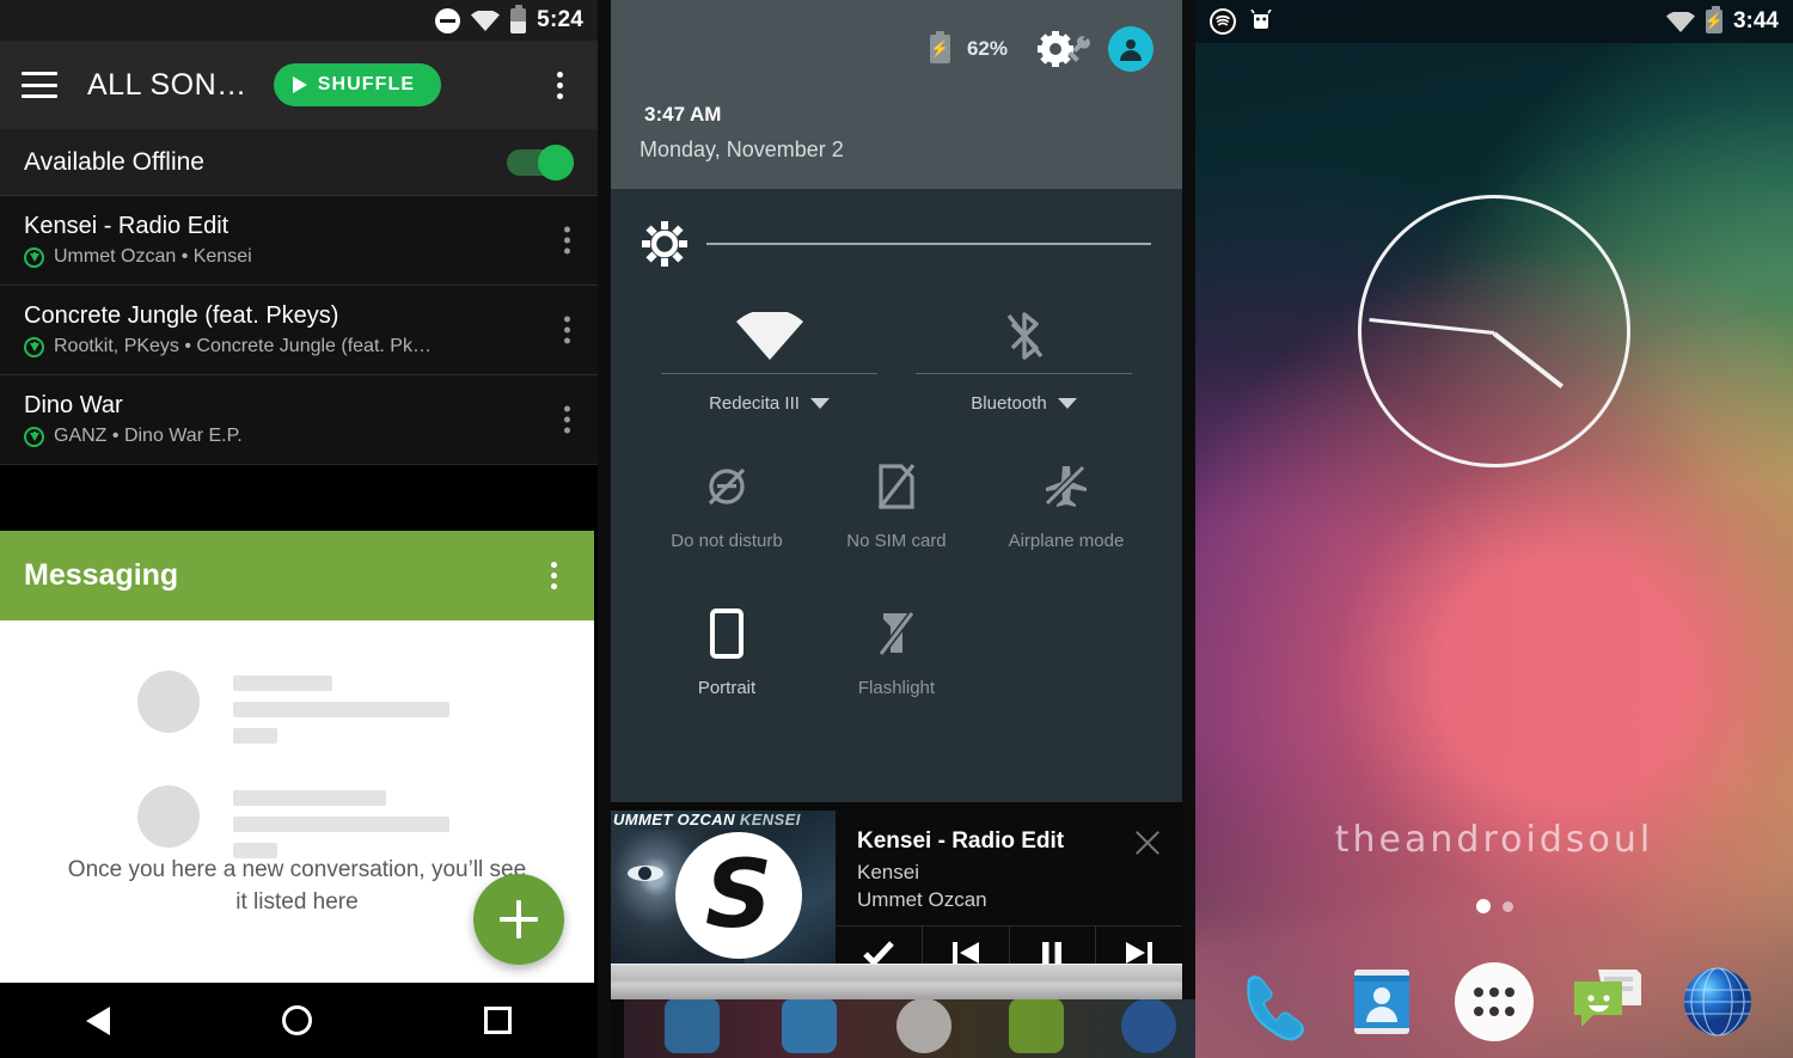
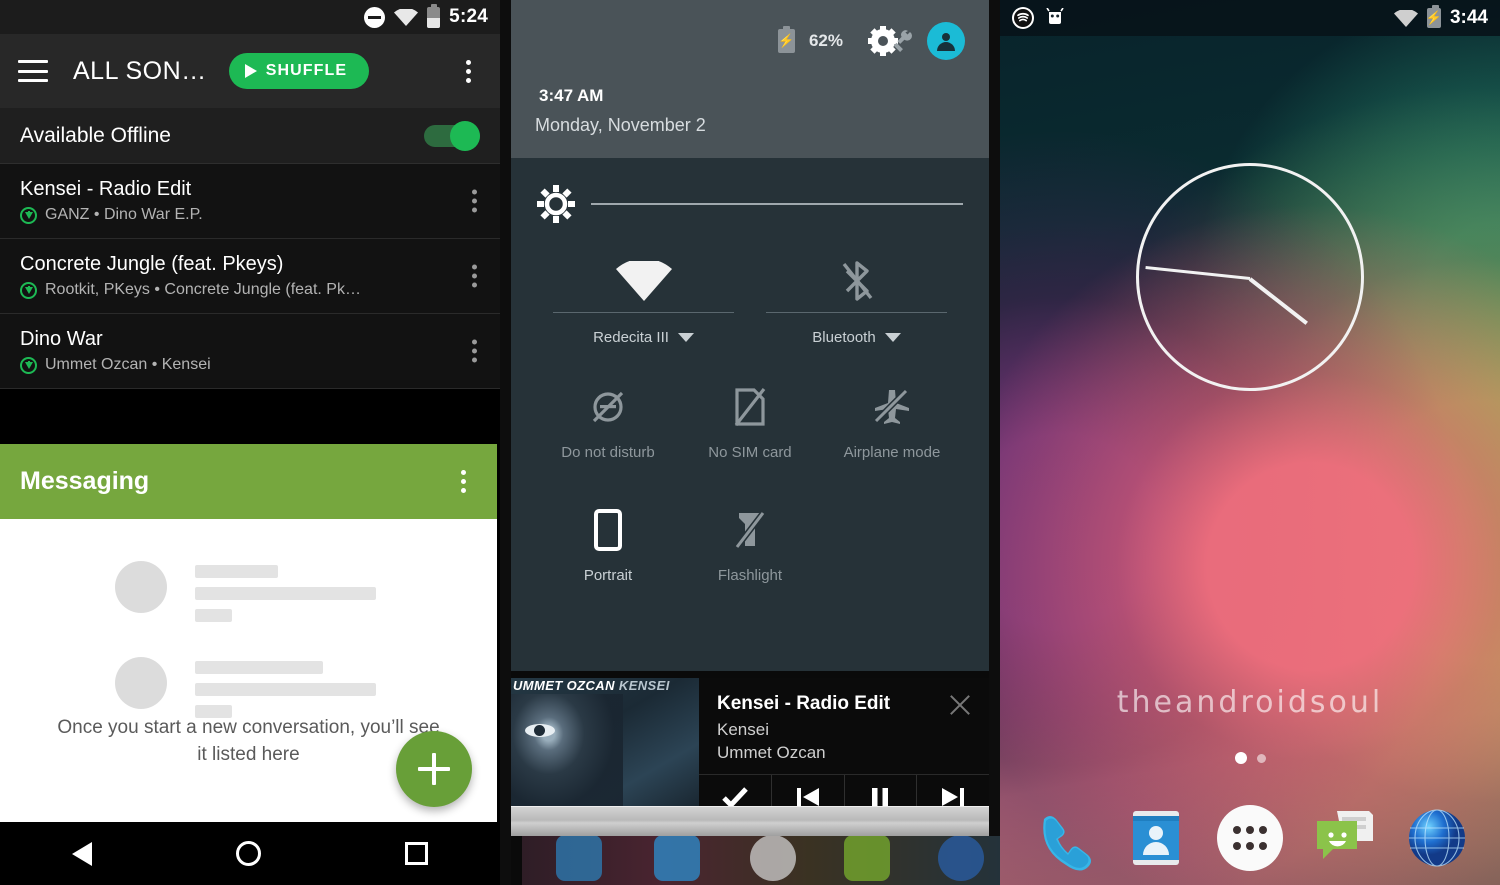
  5:24
  ALL SON…
  SHUFFLE
  Available Offline
  Kensei - Radio Edit
- Ummet Ozcan • Kensei
+ GANZ • Dino War E.P.
  Concrete Jungle (feat. Pkeys)
  Rootkit, PKeys • Concrete Jungle (feat. Pk…
  Dino War
- GANZ • Dino War E.P.
+ Ummet Ozcan • Kensei
  Messaging
- Once you here a new conversation, you’ll see it listed here
+ Once you start a new conversation, you’ll see it listed here
  62%
  3:47 AM
  Monday, November 2
  Redecita III
  Bluetooth
  Do not disturb
  No SIM card
  Airplane mode
  Portrait
  Flashlight
  UMMET OZCAN KENSEI
- S
  Kensei - Radio Edit
  Kensei
  Ummet Ozcan
  3:44
  theandroidsoul
